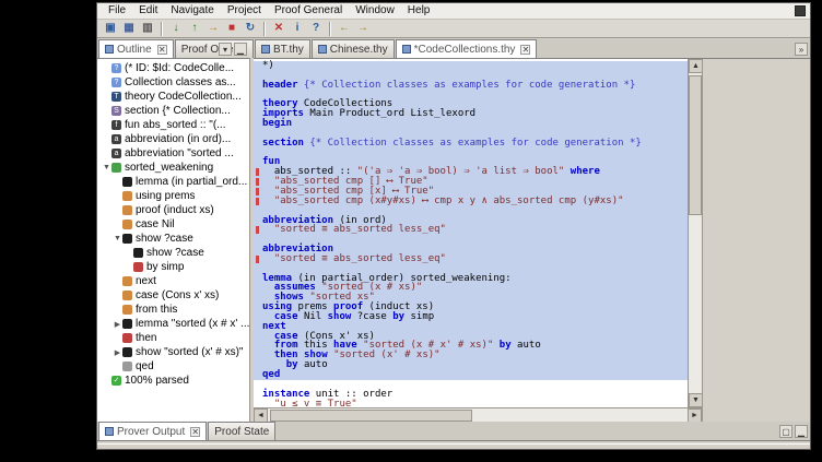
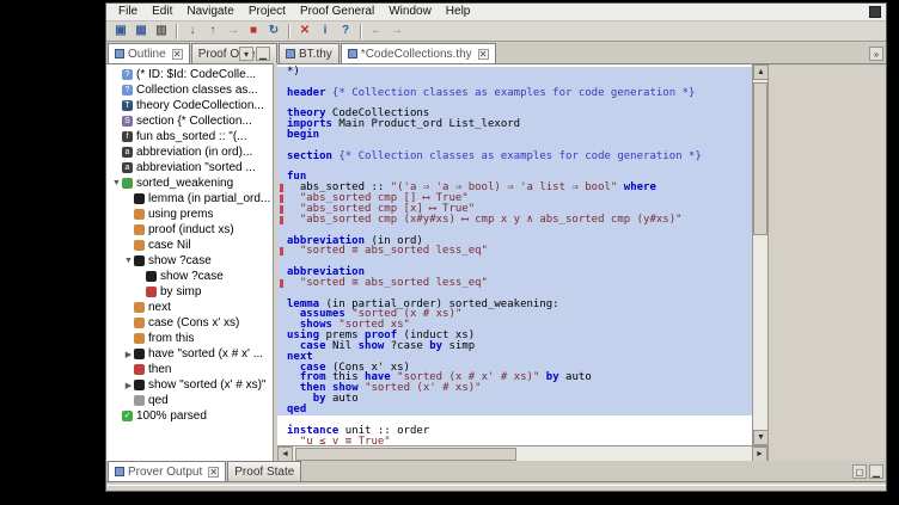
  File
  Edit
  Navigate
  Project
  Proof General
  Window
  Help
  ▣
  ▦
  ▥
  ↓
  ↑
  →
  ■
  ↻
  ✕
  i
  ?
  ←
  →
  Outline
  ✕
  ▾
  ▁
  (* ID: $Id: CodeColle...
  Collection classes as...
  theory CodeCollection...
  section {* Collection...
  fun abs_sorted :: "(...
  abbreviation (in ord)...
  abbreviation "sorted ...
  sorted_weakening
  lemma (in partial_ord...
  using prems
  proof (induct xs)
  case Nil
  show ?case
  show ?case
  by simp
  next
  case (Cons x' xs)
  from this
- lemma "sorted (x # x' ...
+ have "sorted (x # x' ...
  then
  show "sorted (x' # xs)"
  qed
  100% parsed
  BT.thy
- Chinese.thy
  *CodeCollections.thy
  ✕
  »
  *)
  header {* Collection classes as examples for code generation *}
  theory CodeCollections
  imports Main Product_ord List_lexord
  begin
  section {* Collection classes as examples for code generation *}
  fun
  abs_sorted :: "('a ⇒ 'a ⇒ bool) ⇒ 'a list ⇒ bool" where
  "abs_sorted cmp [] ⟷ True"
  "abs_sorted cmp [x] ⟷ True"
  "abs_sorted cmp (x#y#xs) ⟷ cmp x y ∧ abs_sorted cmp (y#xs)"
  abbreviation (in ord)
  "sorted ≡ abs_sorted less_eq"
  abbreviation
  "sorted ≡ abs_sorted less_eq"
  lemma (in partial_order) sorted_weakening:
  assumes "sorted (x # xs)"
  shows "sorted xs"
  using prems proof (induct xs)
  case Nil show ?case by simp
  next
  case (Cons x' xs)
  from this have "sorted (x # x' # xs)" by auto
  then show "sorted (x' # xs)"
  by auto
  qed
  instance unit :: order
  "u ≤ v ≡ True"
  Prover Output
  ✕
  Proof State
  ▢
  ▁
